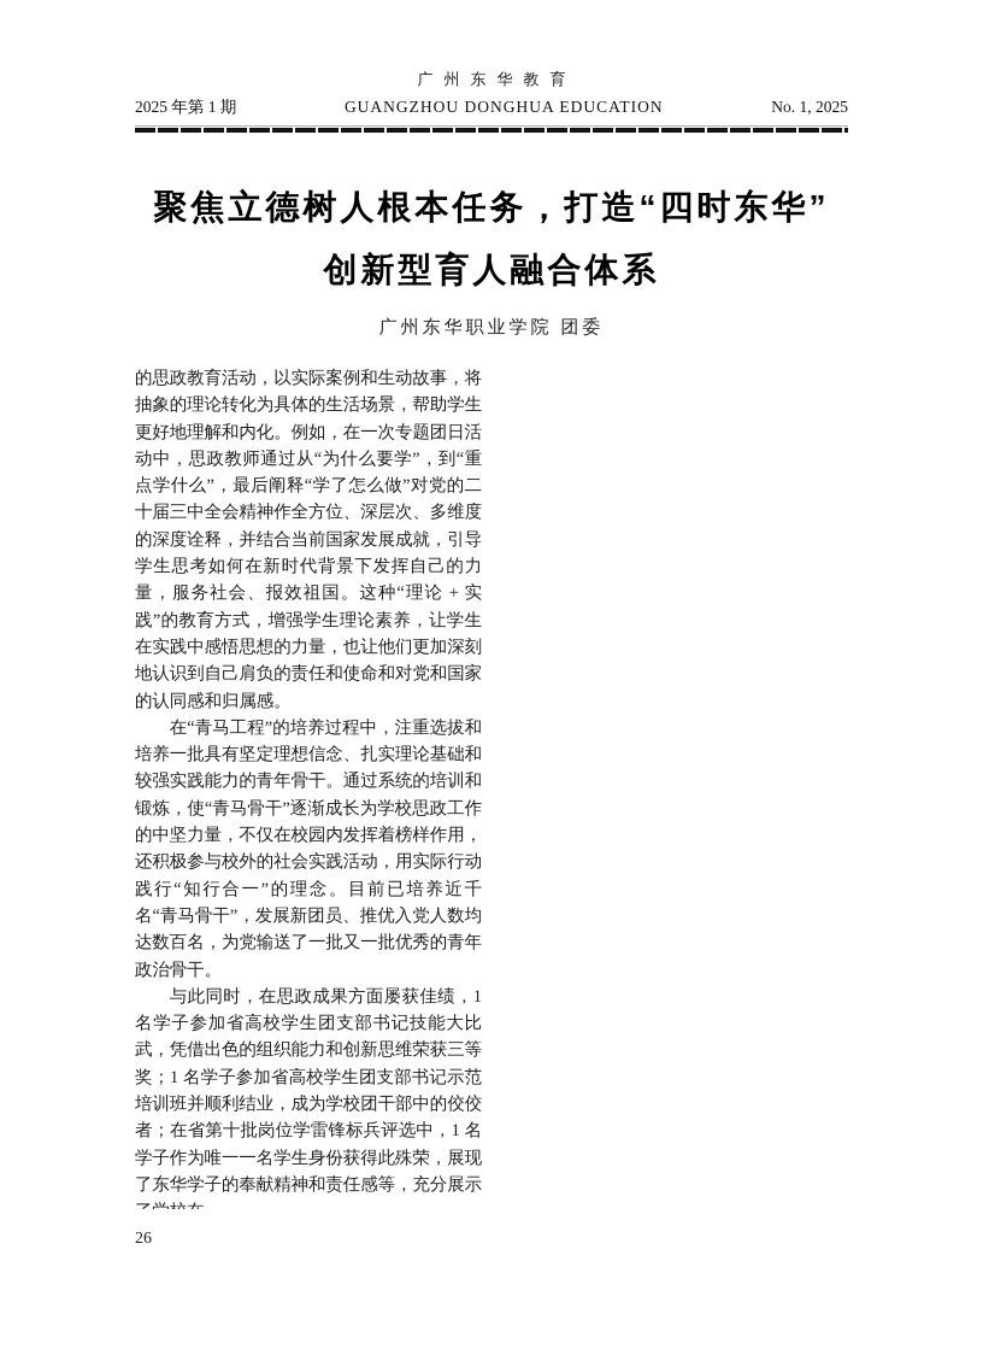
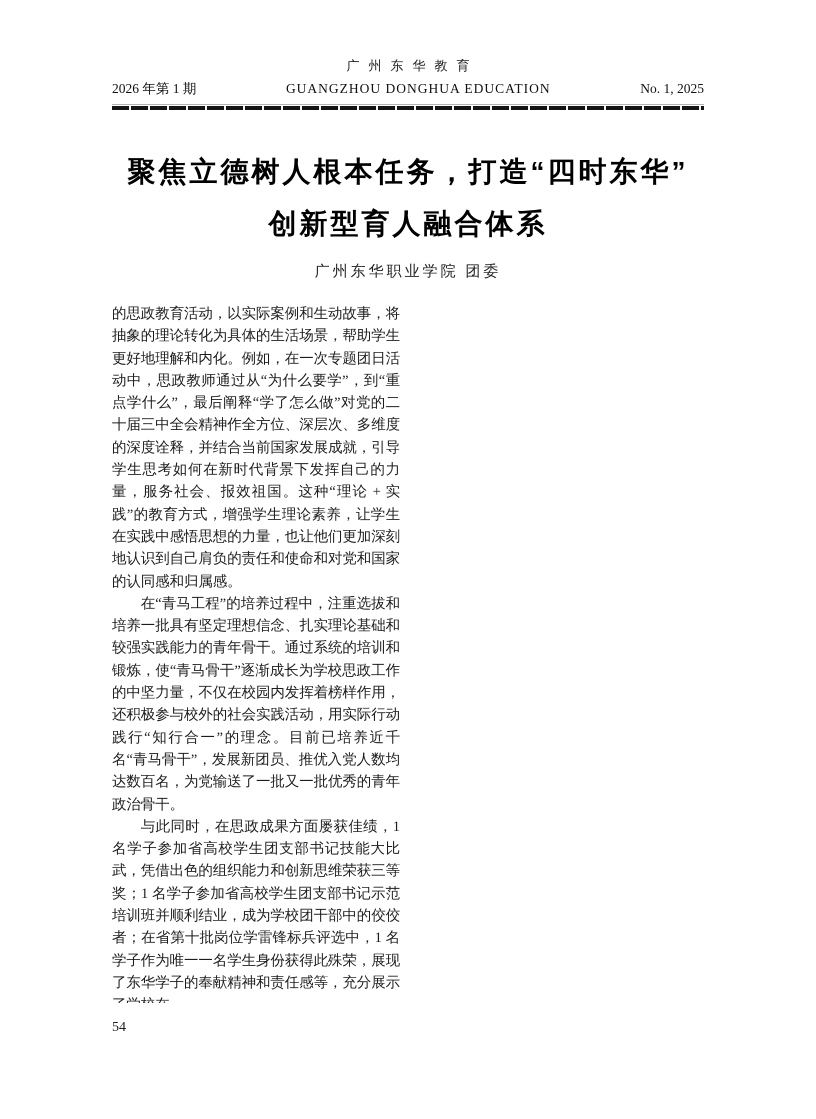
  广州东华教育
- 2025 年第 1 期
+ 2026 年第 1 期
  GUANGZHOU DONGHUA EDUCATION
  No. 1, 2025
  聚焦立德树人根本任务，打造“四时东华”
  创新型育人融合体系
  广州东华职业学院 团委
  的思政教育活动，以实际案例和生动故事，将抽象的理论转化为具体的生活场景，帮助学生更好地理解和内化。例如，在一次专题团日活动中，思政教师通过从“为什么要学”，到“重点学什么”，最后阐释“学了怎么做”对党的二十届三中全会精神作全方位、深层次、多维度的深度诠释，并结合当前国家发展成就，引导学生思考如何在新时代背景下发挥自己的力量，服务社会、报效祖国。这种“理论 + 实践”的教育方式，增强学生理论素养，让学生在实践中感悟思想的力量，也让他们更加深刻地认识到自己肩负的责任和使命和对党和国家的认同感和归属感。
  在“青马工程”的培养过程中，注重选拔和培养一批具有坚定理想信念、扎实理论基础和较强实践能力的青年骨干。通过系统的培训和锻炼，使“青马骨干”逐渐成长为学校思政工作的中坚力量，不仅在校园内发挥着榜样作用，还积极参与校外的社会实践活动，用实际行动践行“知行合一”的理念。目前已培养近千名“青马骨干”，发展新团员、推优入党人数均达数百名，为党输送了一批又一批优秀的青年政治骨干。
  与此同时，在思政成果方面屡获佳绩，1 名学子参加省高校学生团支部书记技能大比武，凭借出色的组织能力和创新思维荣获三等奖；1 名学子参加省高校学生团支部书记示范培训班并顺利结业，成为学校团干部中的佼佼者；在省第十批岗位学雷锋标兵评选中，1 名学子作为唯一一名学生身份获得此殊荣，展现了东华学子的奉献精神和责任感等，充分展示
- 26
+ 54
